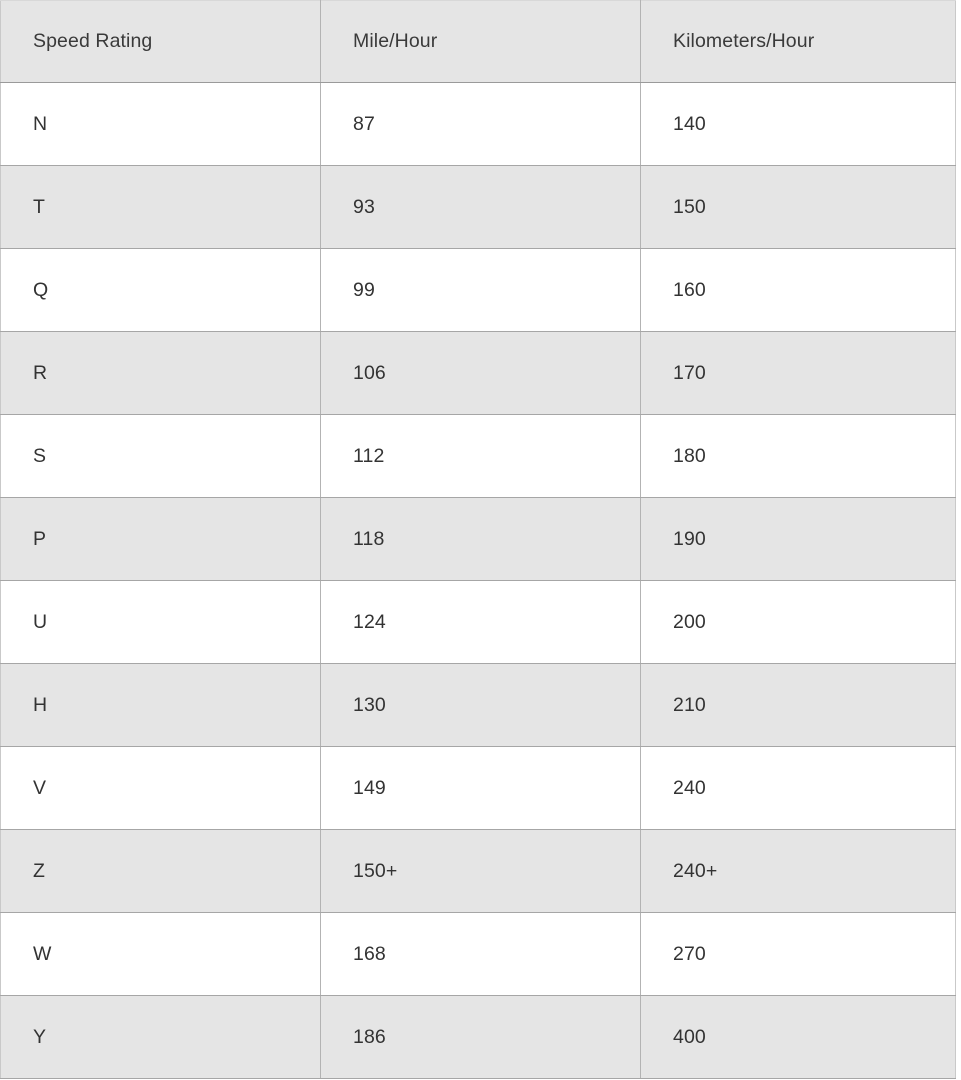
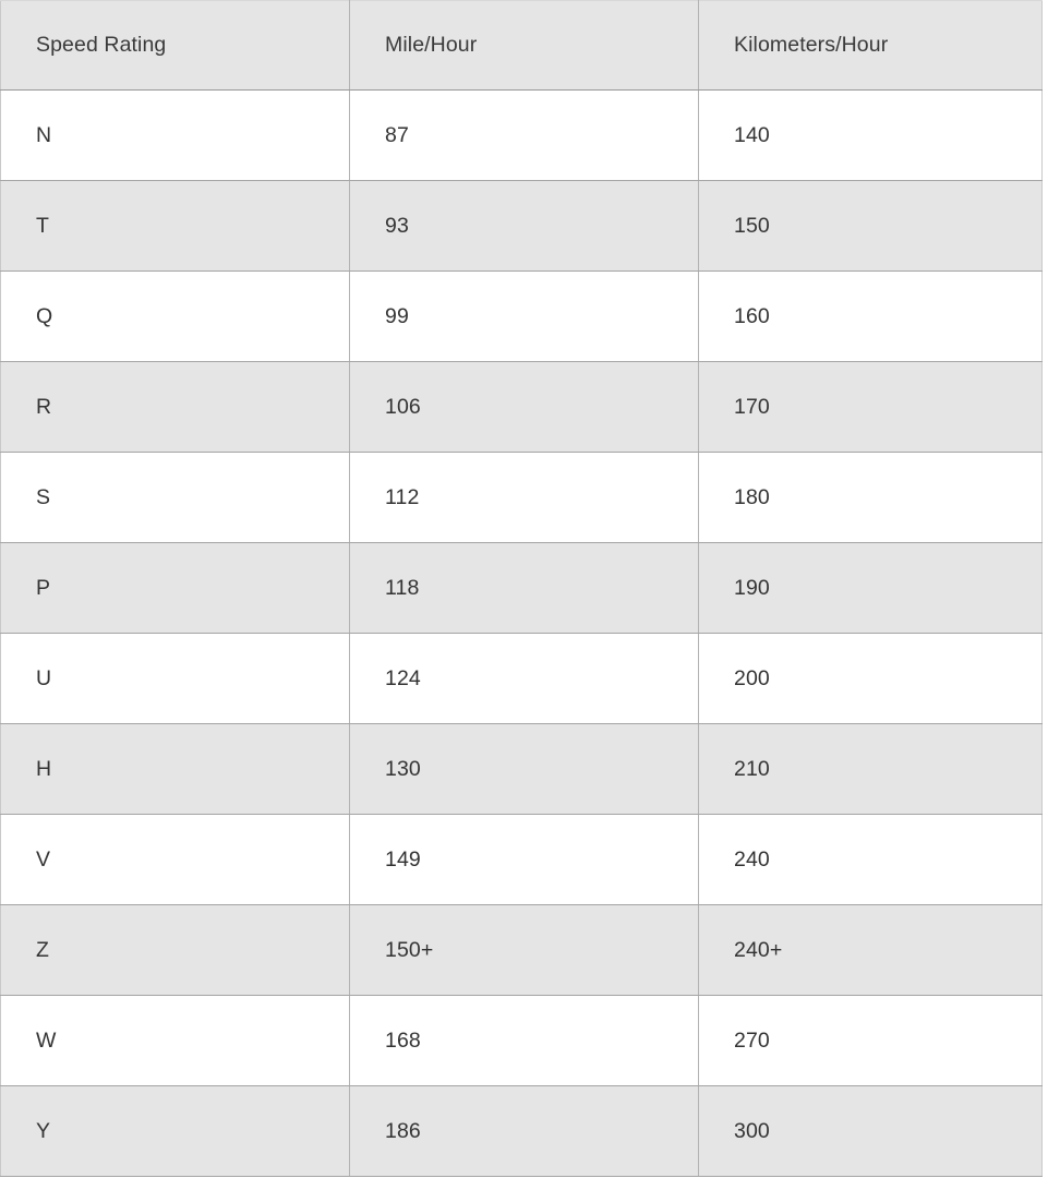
  Speed Rating	Mile/Hour	Kilometers/Hour
  N	87	140
  T	93	150
  Q	99	160
  R	106	170
  S	112	180
  P	118	190
  U	124	200
  H	130	210
  V	149	240
  Z	150+	240+
  W	168	270
- Y	186	400
+ Y	186	300
